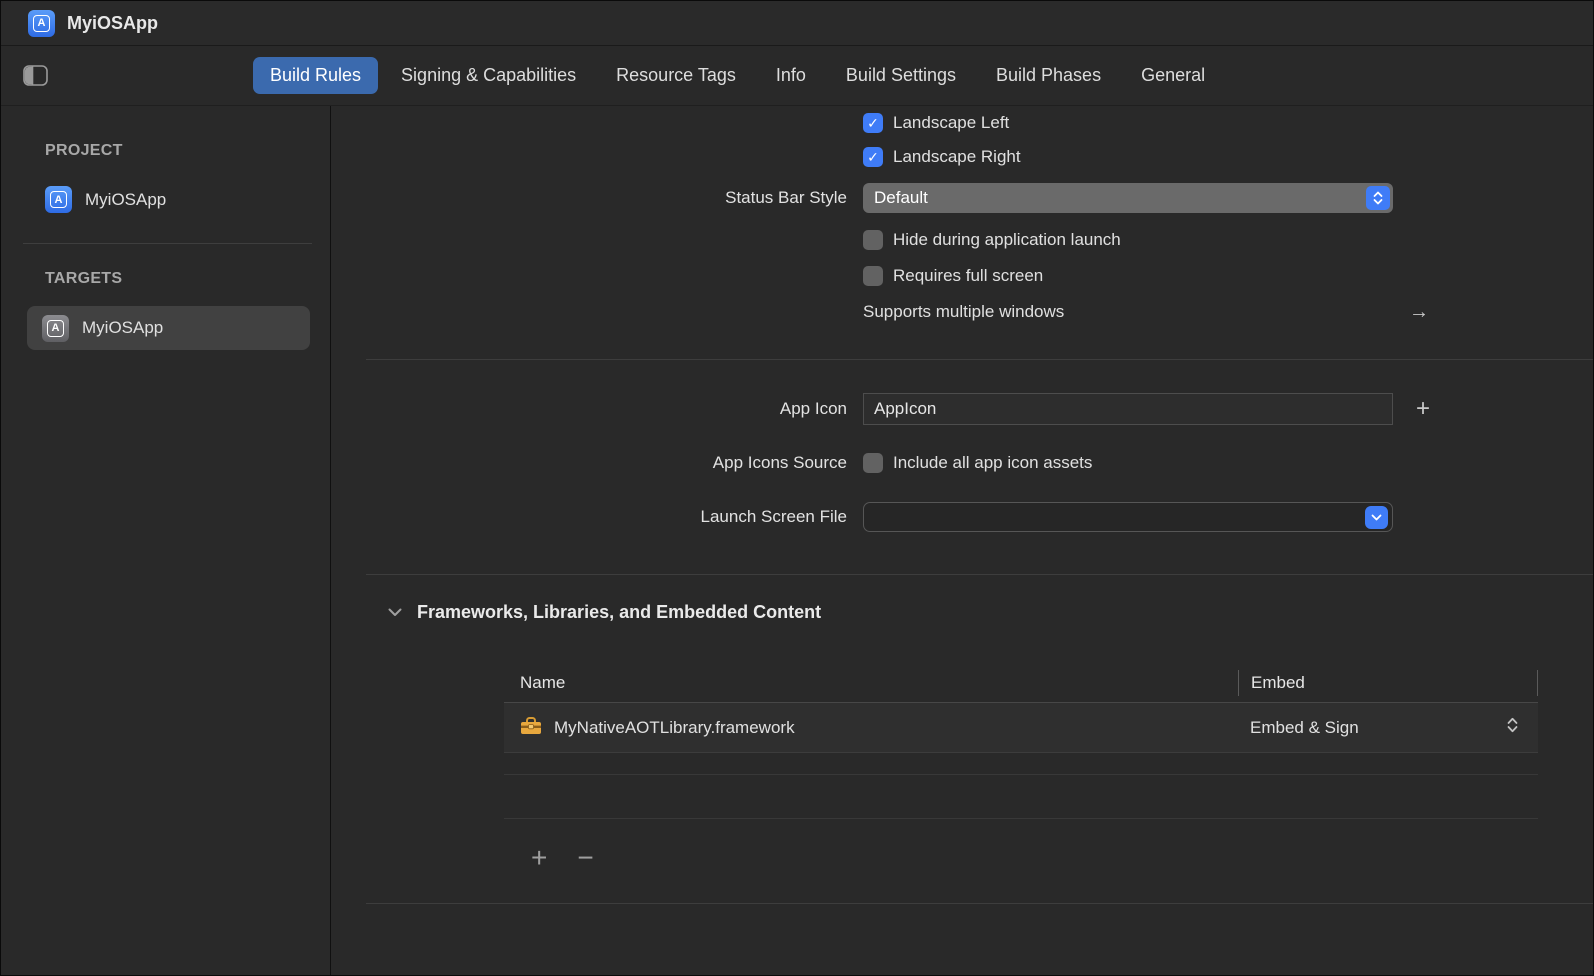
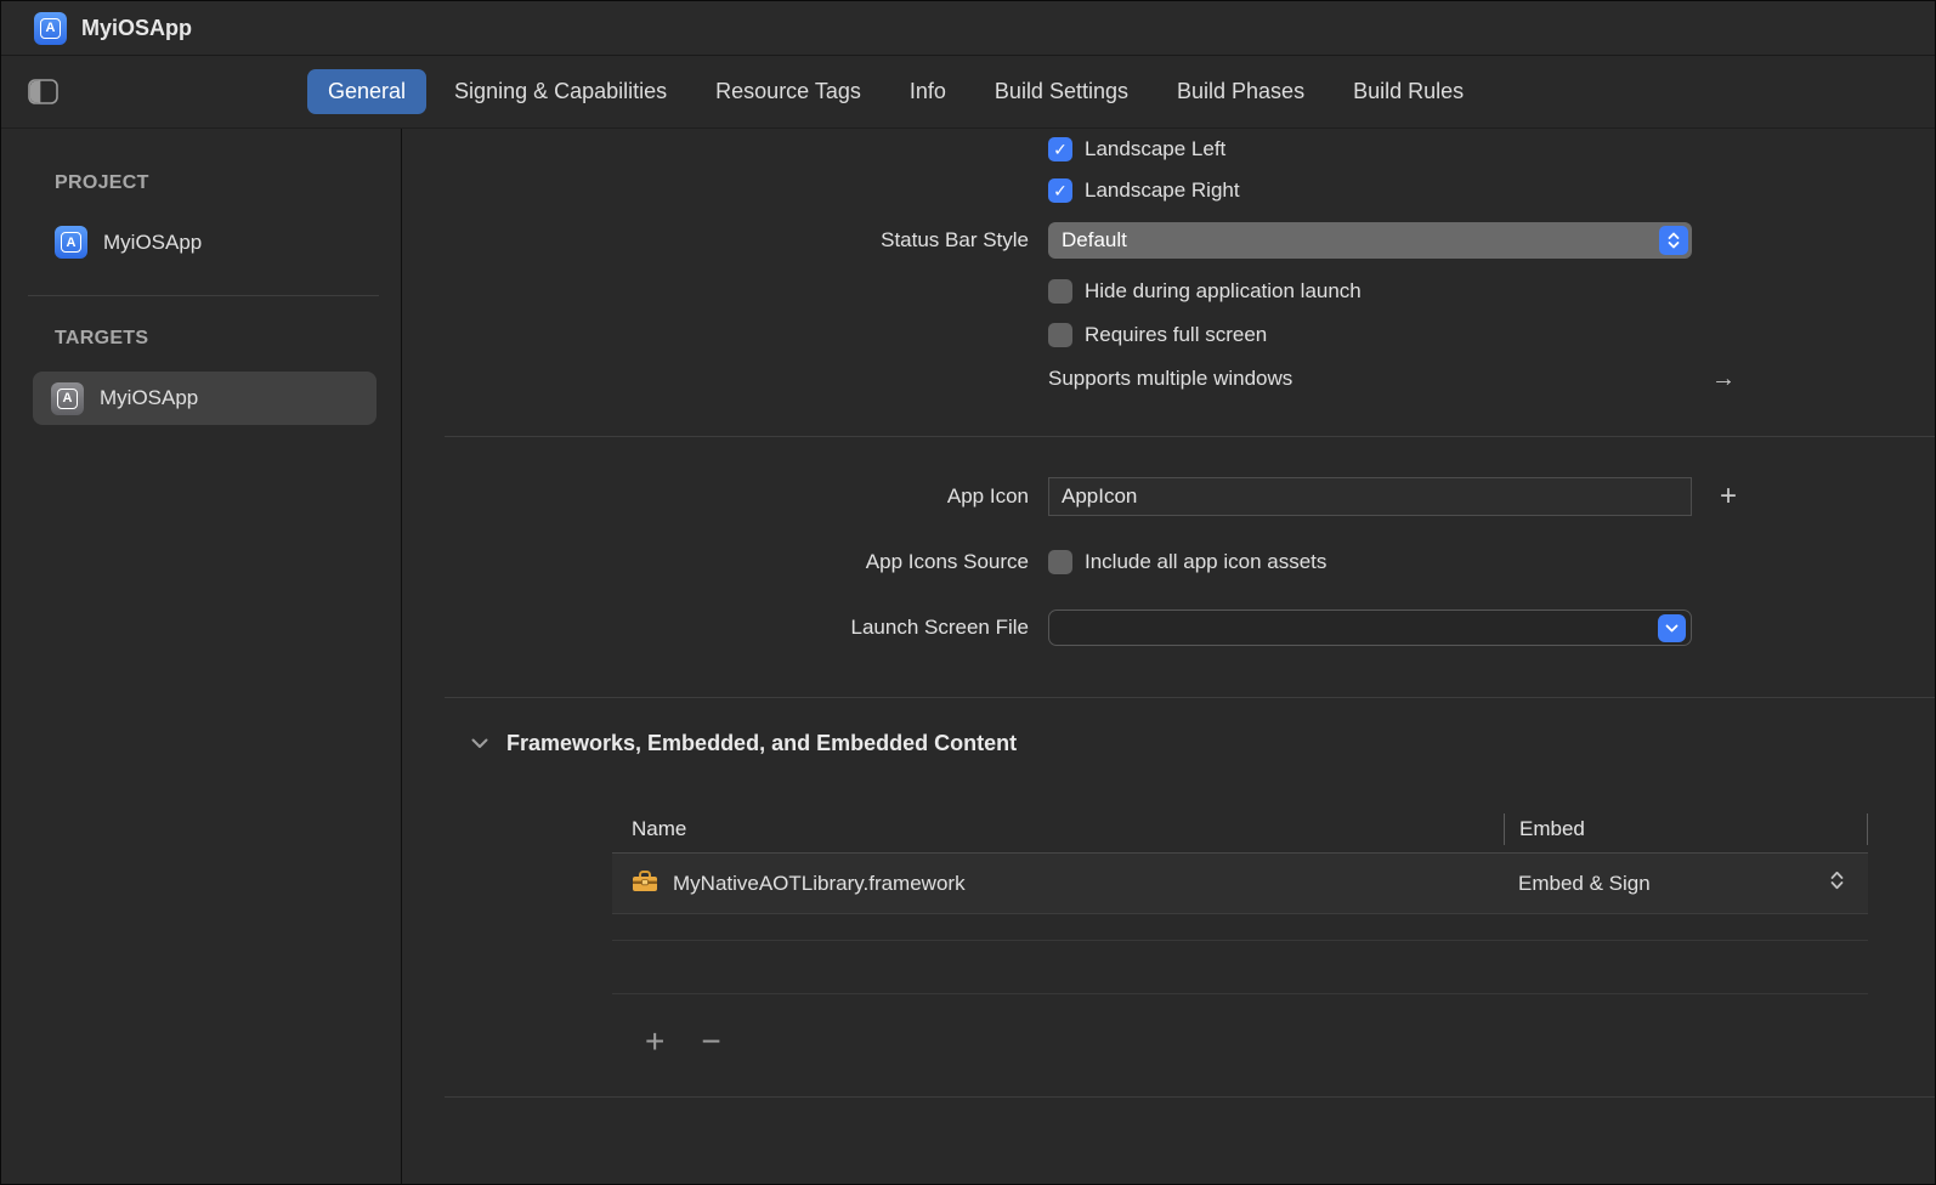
  A
  MyiOSApp
- Build Rules
+ General
  Signing & Capabilities
  Resource Tags
  Info
  Build Settings
  Build Phases
- General
+ Build Rules
  PROJECT
  A
  MyiOSApp
  TARGETS
  A
  MyiOSApp
  ✓
  Landscape Left
  ✓
  Landscape Right
  Status Bar Style
  Default
  Hide during application launch
  Requires full screen
  Supports multiple windows
  →
  App Icon
  AppIcon
  +
  App Icons Source
  Include all app icon assets
  Launch Screen File
- Frameworks, Libraries, and Embedded Content
+ Frameworks, Embedded, and Embedded Content
  Name
  Embed
  MyNativeAOTLibrary.framework
  Embed & Sign
  +
  −
